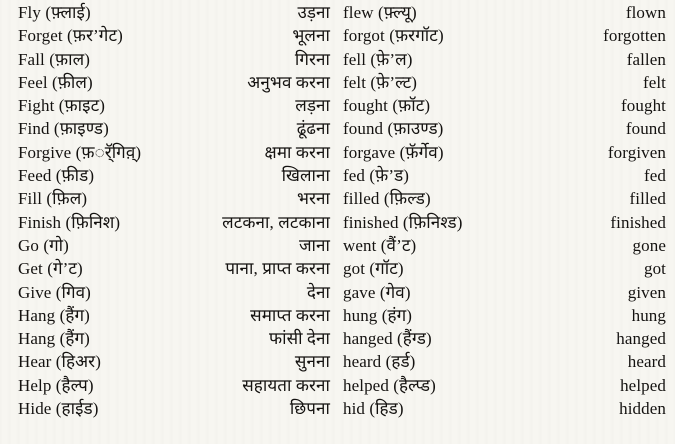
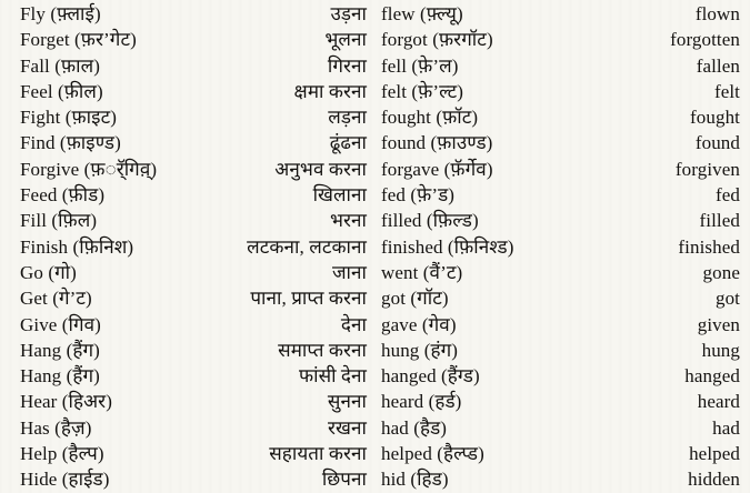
  Fly (फ़्लाई)
  उड़ना
  flew (फ़्ल्यू)
  flown
  Forget (फ़र’गेट)
  भूलना
  forgot (फ़रगॉट)
  forgotten
  Fall (फ़ाल)
  गिरना
  fell (फ़े’ल)
  fallen
  Feel (फ़ील)
- अनुभव करना
+ क्षमा करना
  felt (फ़े’ल्ट)
  felt
  Fight (फ़ाइट)
  लड़ना
  fought (फ़ॉट)
  fought
  Find (फ़ाइण्ड)
  ढूंढना
  found (फ़ाउण्ड)
  found
  Forgive (फ़र्ॅगिव़्)
- क्षमा करना
+ अनुभव करना
  forgave (फ़ॅर्गेव)
  forgiven
  Feed (फ़ीड)
  खिलाना
  fed (फ़े’ड)
  fed
  Fill (फ़िल)
  भरना
  filled (फ़िल्ड)
  filled
  Finish (फ़िनिश)
  लटकना, लटकाना
  finished (फ़िनिश्ड)
  finished
  Go (गो)
  जाना
  went (वैं’ट)
  gone
  Get (गे’ट)
  पाना, प्राप्त करना
  got (गॉट)
  got
  Give (गिव)
  देना
  gave (गेव)
  given
  Hang (हैंग)
  समाप्त करना
  hung (हंग)
  hung
  Hang (हैंग)
  फांसी देना
  hanged (हैंग्ड)
  hanged
  Hear (हिअर)
  सुनना
  heard (हर्ड)
  heard
+ Has (हैज़)
+ रखना
+ had (हैड)
+ had
  Help (हैल्प)
  सहायता करना
  helped (हैल्प्ड)
  helped
  Hide (हाईड)
  छिपना
  hid (हिड)
  hidden
